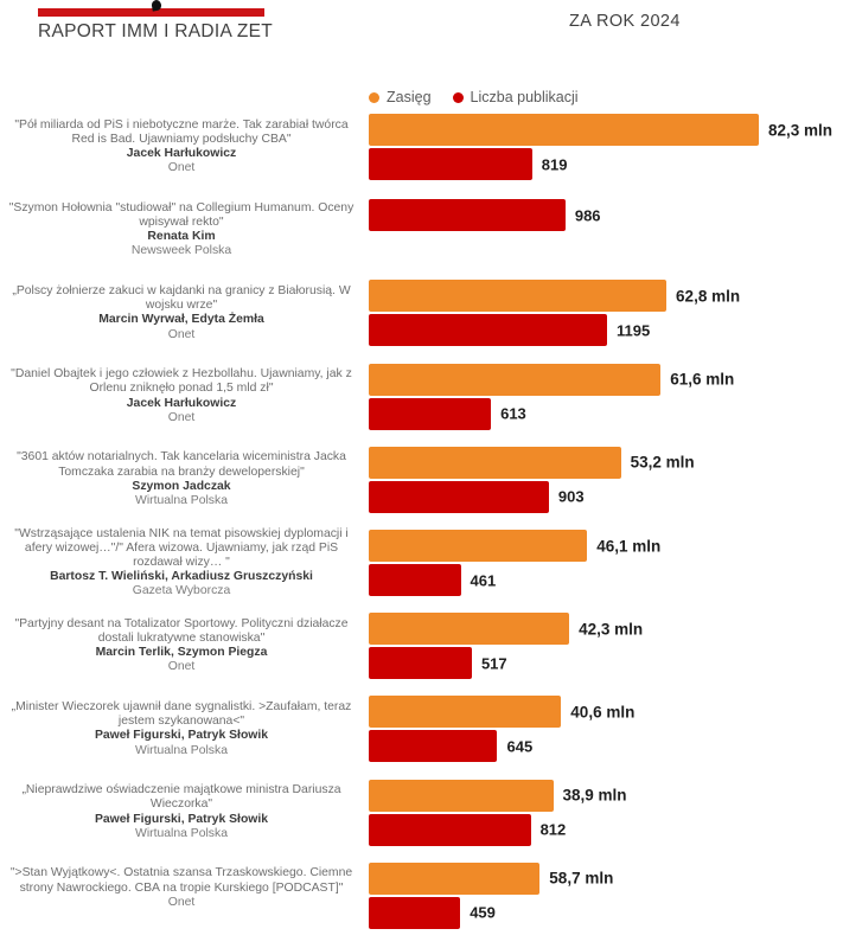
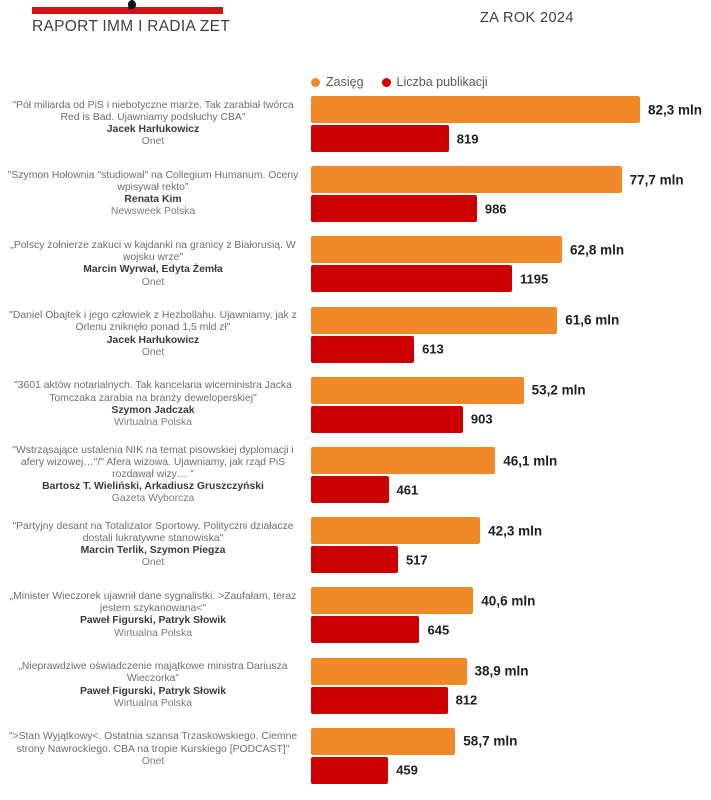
  RAPORT IMM I RADIA ZET
  ZA ROK 2024
  Zasięg
  Liczba publikacji
  "Pół miliarda od PiS i niebotyczne marże. Tak zarabiał twórca Red is Bad. Ujawniamy podsłuchy CBA"
  Jacek Harłukowicz
  Onet
  82,3 mln
  819
  "Szymon Hołownia "studiował" na Collegium Humanum. Oceny wpisywał rekto"
  Renata Kim
  Newsweek Polska
+ 77,7 mln
  986
  „Polscy żołnierze zakuci w kajdanki na granicy z Białorusią. W wojsku wrze"
  Marcin Wyrwał, Edyta Żemła
  Onet
  62,8 mln
  1195
  "Daniel Obajtek i jego człowiek z Hezbollahu. Ujawniamy, jak z Orlenu zniknęło ponad 1,5 mld zł"
  Jacek Harłukowicz
  Onet
  61,6 mln
  613
  "3601 aktów notarialnych. Tak kancelaria wiceministra Jacka Tomczaka zarabia na branży deweloperskiej"
  Szymon Jadczak
  Wirtualna Polska
  53,2 mln
  903
  "Wstrząsające ustalenia NIK na temat pisowskiej dyplomacji i afery wizowej…"/" Afera wizowa. Ujawniamy, jak rząd PiS rozdawał wizy… "
  Bartosz T. Wieliński, Arkadiusz Gruszczyński
  Gazeta Wyborcza
  46,1 mln
  461
  "Partyjny desant na Totalizator Sportowy. Polityczni działacze dostali lukratywne stanowiska"
  Marcin Terlik, Szymon Piegza
  Onet
  42,3 mln
  517
  „Minister Wieczorek ujawnił dane sygnalistki. >Zaufałam, teraz jestem szykanowana<"
  Paweł Figurski, Patryk Słowik
  Wirtualna Polska
  40,6 mln
  645
  „Nieprawdziwe oświadczenie majątkowe ministra Dariusza Wieczorka"
  Paweł Figurski, Patryk Słowik
  Wirtualna Polska
  38,9 mln
  812
  ">Stan Wyjątkowy<. Ostatnia szansa Trzaskowskiego. Ciemne strony Nawrockiego. CBA na tropie Kurskiego [PODCAST]"
  Onet
  58,7 mln
  459
